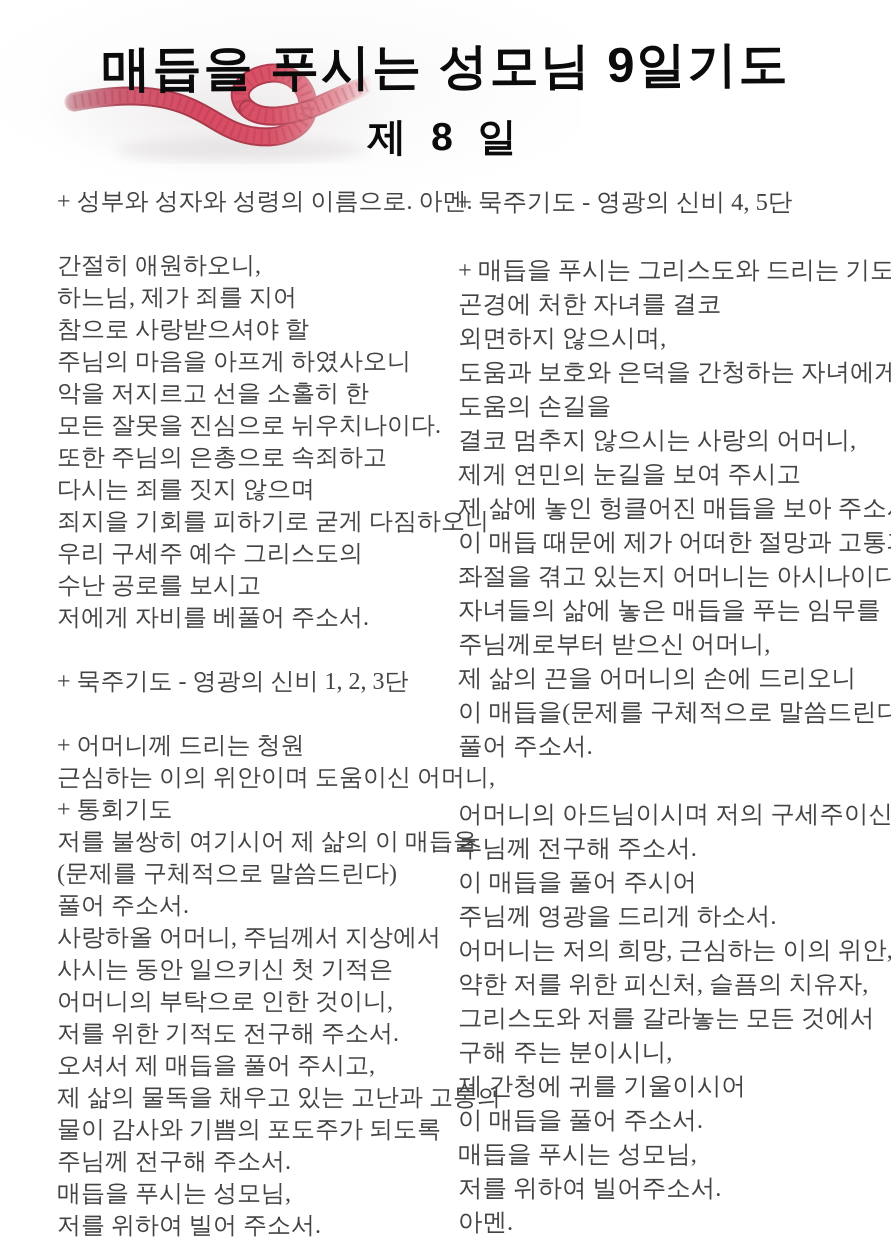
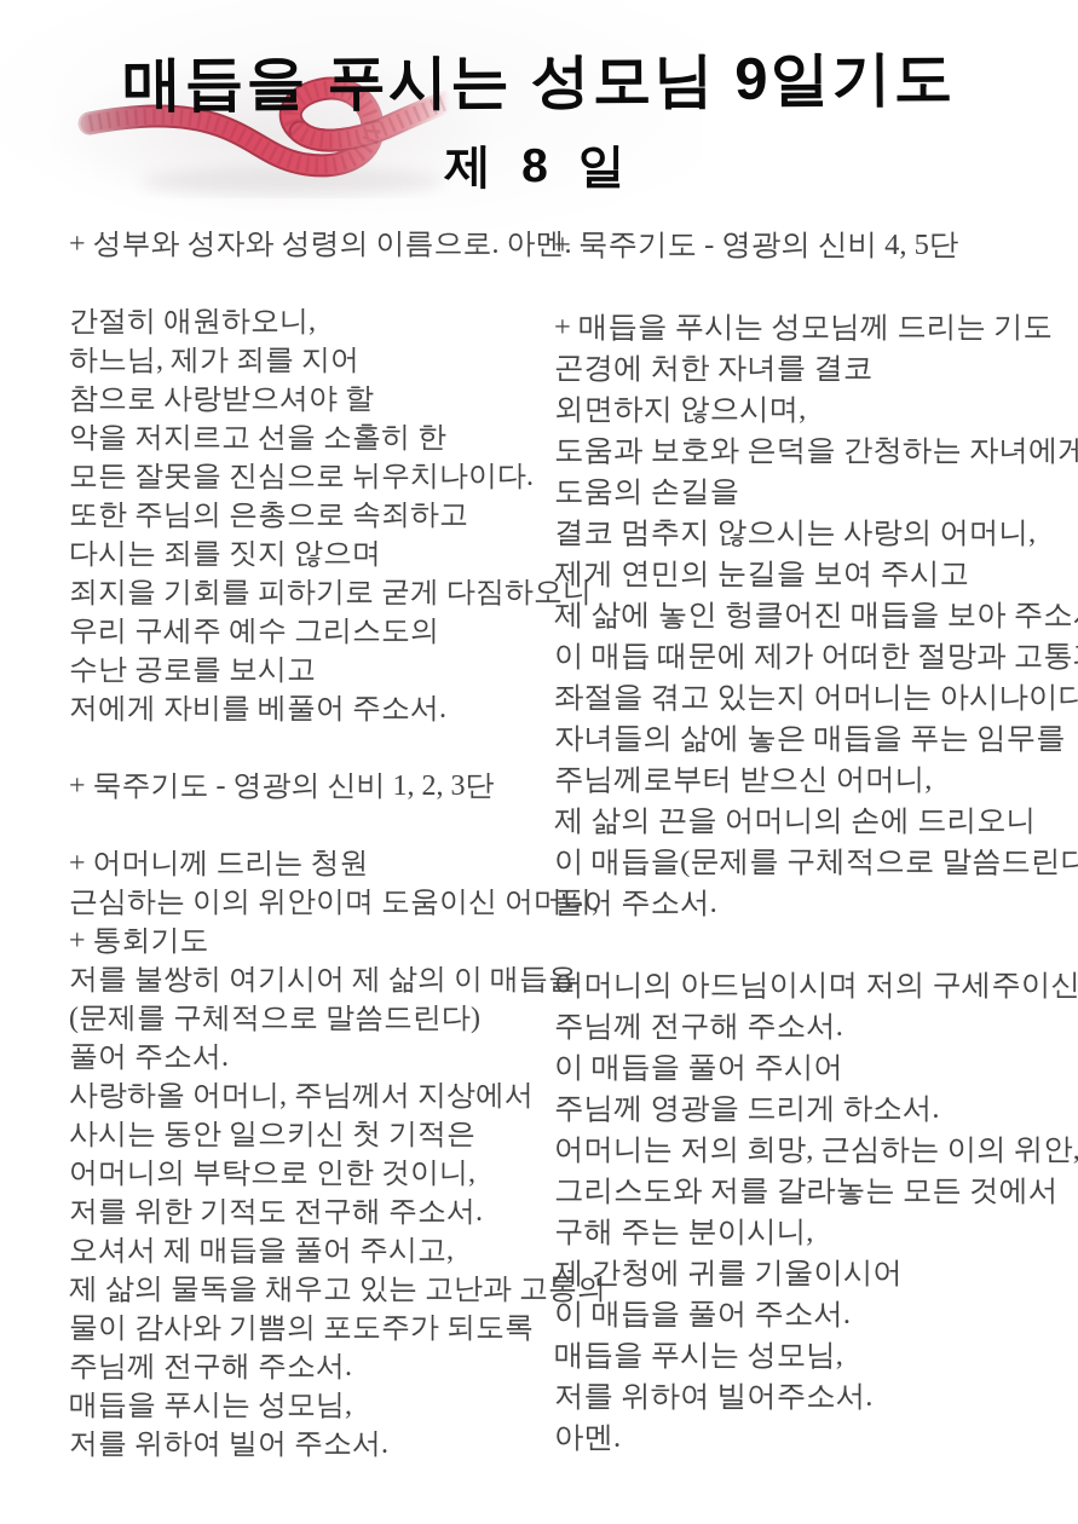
  매듭을 푸시는 성모님 9일기도
  제 8 일
  + 성부와 성자와 성령의 이름으로. 아멘
  간절히 애원하오니,
  하느님, 제가 죄를 지어
  참으로 사랑받으셔야 할
- 주님의 마음을 아프게 하였사오니
  악을 저지르고 선을 소홀히 한
  모든 잘못을 진심으로 뉘우치나이다.
  또한 주님의 은총으로 속죄하고
  다시는 죄를 짓지 않으며
  죄지을 기회를 피하기로 굳게 다짐하오
  우리 구세주 예수 그리스도의
  수난 공로를 보시고
  저에게 자비를 베풀어 주소서.
  + 묵주기도 - 영광의 신비 1, 2, 3단
  + 어머니께 드리는 청원
  근심하는 이의 위안이며 도움이신 어머
  + 통회기도
  저를 불쌍히 여기시어 제 삶의 이 매듭
  (문제를 구체적으로 말씀드린다)
  풀어 주소서.
  사랑하올 어머니, 주님께서 지상에서
  사시는 동안 일으키신 첫 기적은
  어머니의 부탁으로 인한 것이니,
  저를 위한 기적도 전구해 주소서.
  오셔서 제 매듭을 풀어 주시고,
  제 삶의 물독을 채우고 있는 고난과 고
  물이 감사와 기쁨의 포도주가 되도록
  주님께 전구해 주소서.
  매듭을 푸시는 성모님,
  저를 위하여 빌어 주소서.
  + 묵주기도 - 영광의 신비 4, 5단
- + 매듭을 푸시는 그리스도와 드리는 기도
+ + 매듭을 푸시는 성모님께 드리는 기도
  곤경에 처한 자녀를 결코
  외면하지 않으시며,
  도움과 보호와 은덕을 간청하는 자녀에게
  도움의 손길을
  결코 멈추지 않으시는 사랑의 어머니,
  제게 연민의 눈길을 보여 주시고
  제 삶에 놓인 헝클어진 매듭을 보아 주소
  이 매듭 때문에 제가 어떠한 절망과 고통
  좌절을 겪고 있는지 어머니는 아시나이다
  자녀들의 삶에 놓은 매듭을 푸는 임무를
  주님께로부터 받으신 어머니,
  제 삶의 끈을 어머니의 손에 드리오니
  이 매듭을(문제를 구체적으로 말씀드린다
  풀어 주소서.
  어머니의 아드님이시며 저의 구세주이신
  주님께 전구해 주소서.
  이 매듭을 풀어 주시어
  주님께 영광을 드리게 하소서.
  어머니는 저의 희망, 근심하는 이의 위안,
- 약한 저를 위한 피신처, 슬픔의 치유자,
  그리스도와 저를 갈라놓는 모든 것에서
  구해 주는 분이시니,
  제 간청에 귀를 기울이시어
  이 매듭을 풀어 주소서.
  매듭을 푸시는 성모님,
  저를 위하여 빌어주소서.
  아멘.
